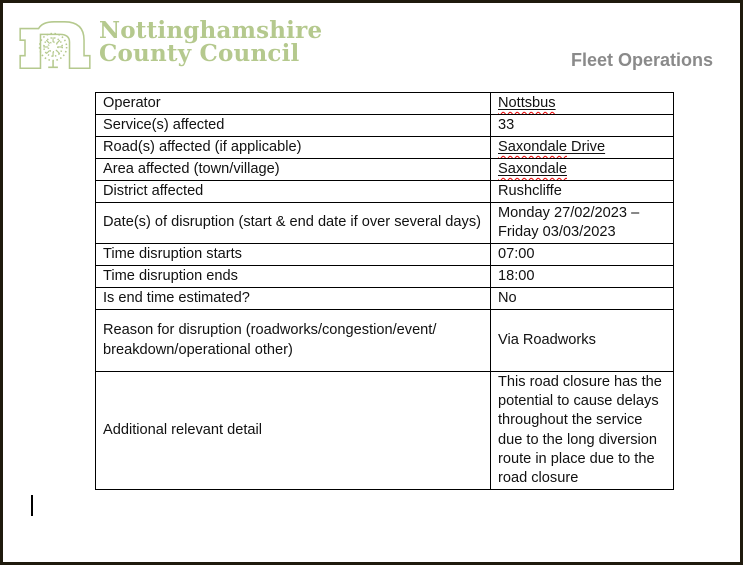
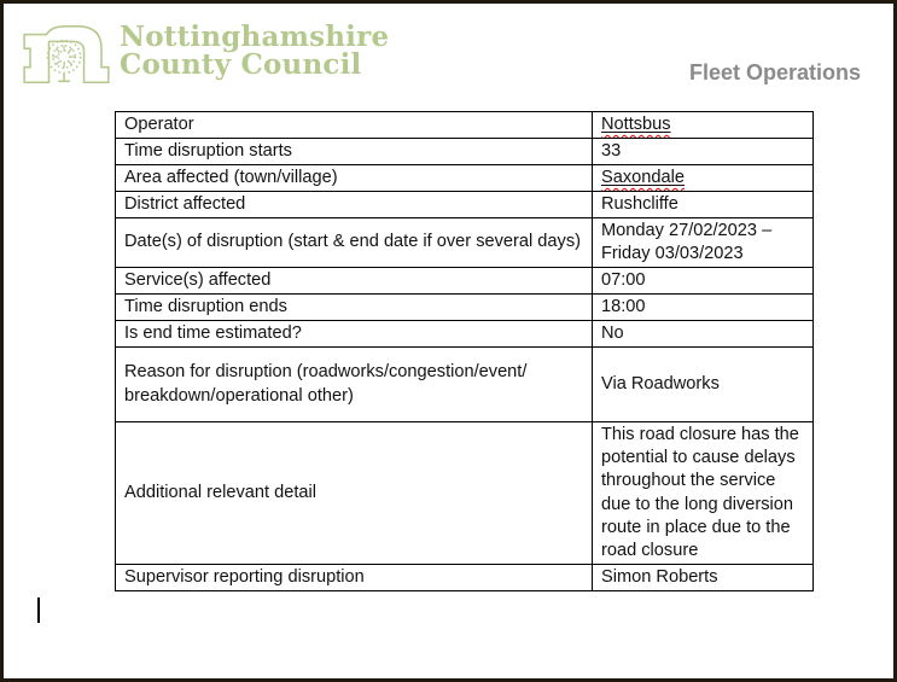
  Nottinghamshire
  County Council
  Fleet Operations
  Operator	Nottsbus
- Service(s) affected	33
+ Time disruption starts	33
- Road(s) affected (if applicable)	Saxondale Drive
  Area affected (town/village)	Saxondale
  District affected	Rushcliffe
  Date(s) of disruption (start & end date if over several days)	Monday 27/02/2023 – Friday 03/03/2023
- Time disruption starts	07:00
+ Service(s) affected	07:00
  Time disruption ends	18:00
  Is end time estimated?	No
  Reason for disruption (roadworks/congestion/event/ breakdown/operational other)	Via Roadworks
  Additional relevant detail	This road closure has the potential to cause delays throughout the service due to the long diversion route in place due to the road closure
+ Supervisor reporting disruption	Simon Roberts
